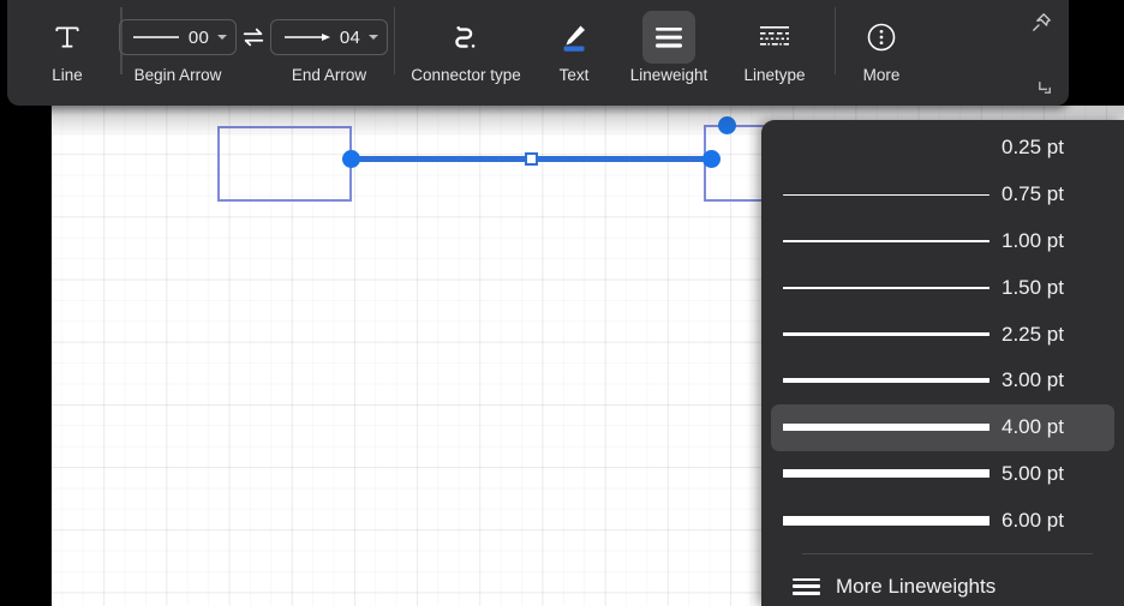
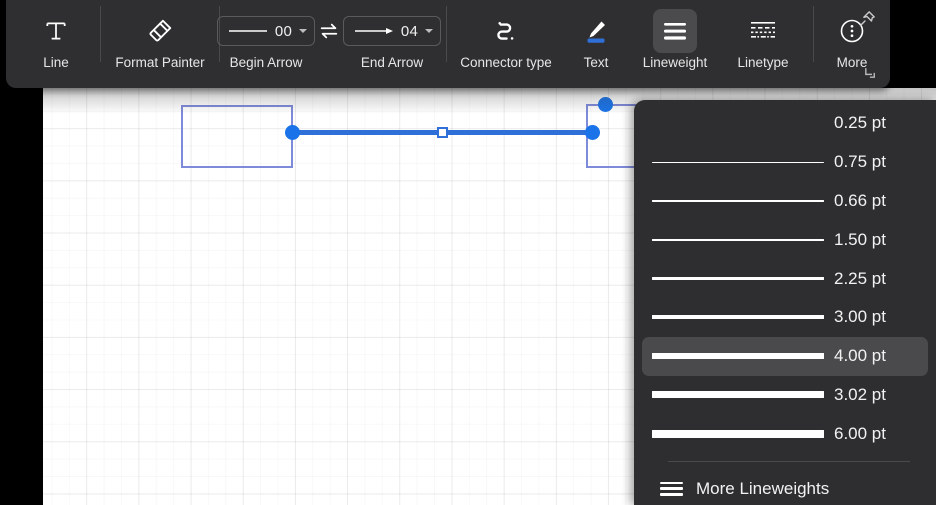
  Line
+ Format Painter
  00
  Begin Arrow
  04
  End Arrow
  Connector type
  Text
  Lineweight
  Linetype
  More
  0.25 pt
  0.75 pt
- 1.00 pt
+ 0.66 pt
  1.50 pt
  2.25 pt
  3.00 pt
  4.00 pt
- 5.00 pt
+ 3.02 pt
  6.00 pt
  More Lineweights
